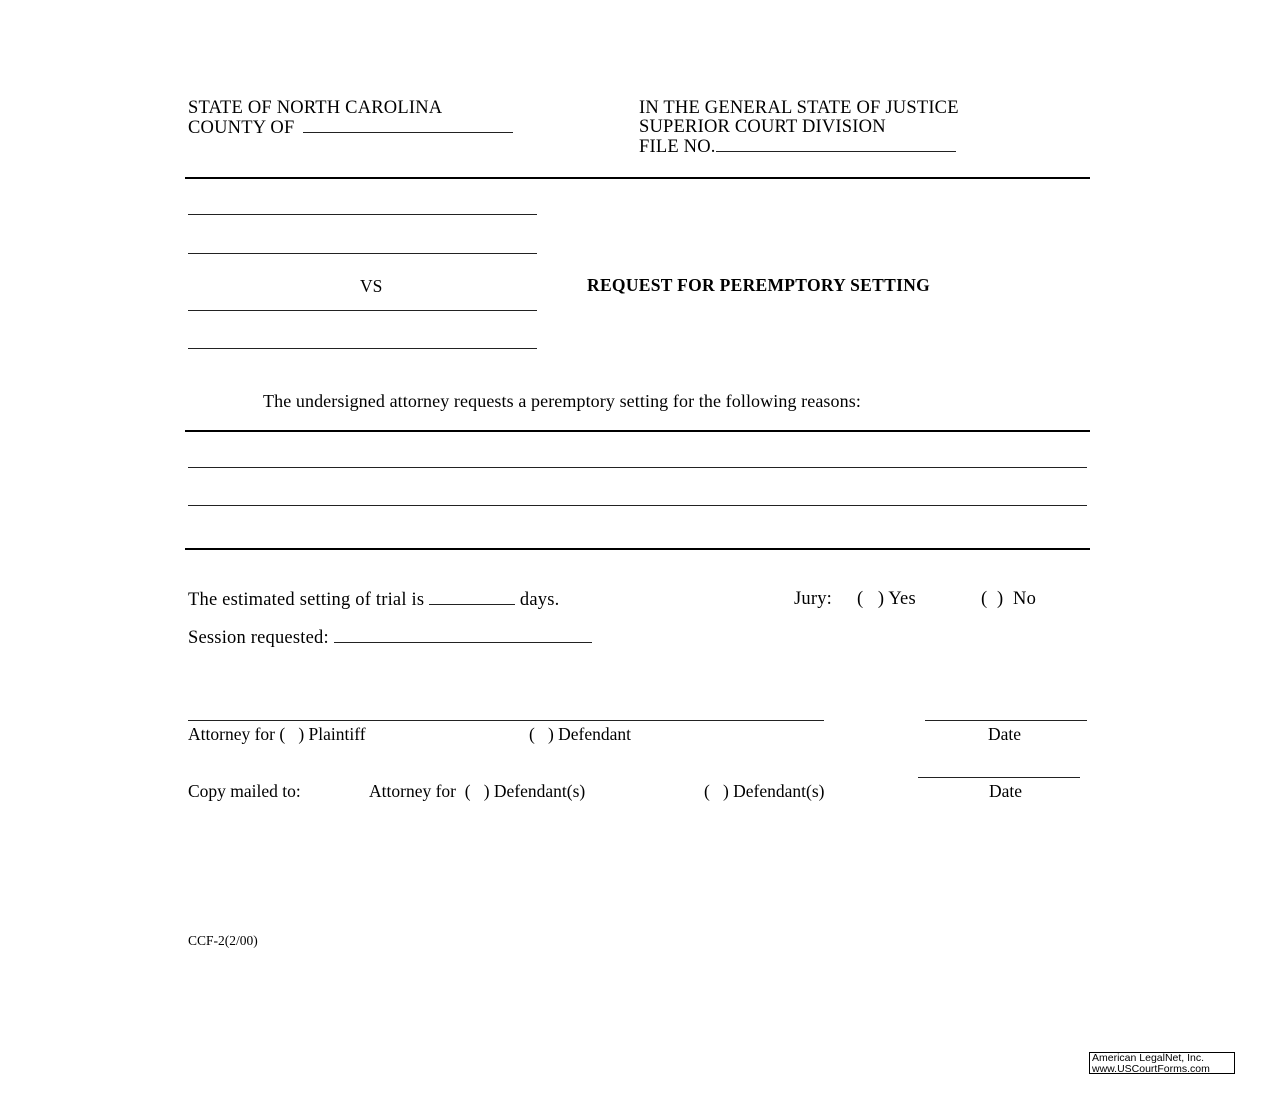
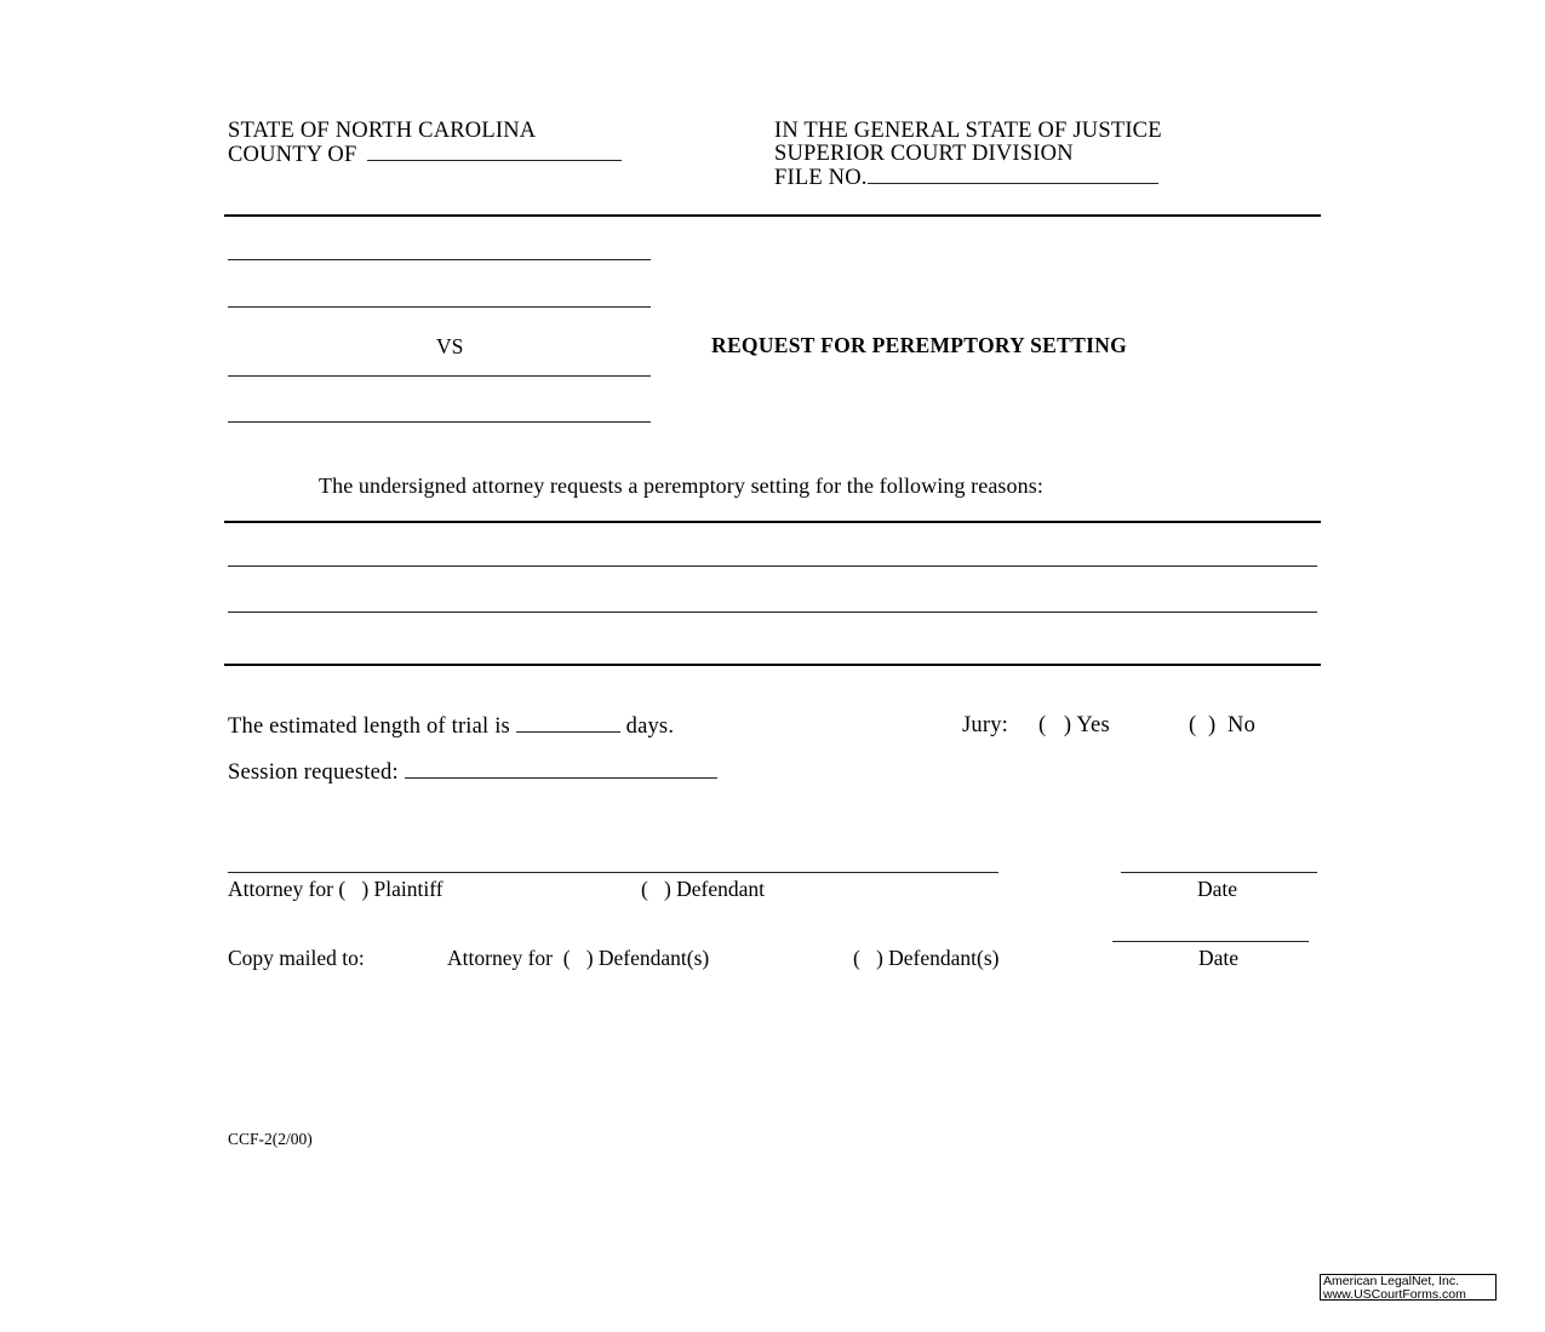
  STATE OF NORTH CAROLINA
  COUNTY OF
  IN THE GENERAL STATE OF JUSTICE
  SUPERIOR COURT DIVISION
  FILE NO.
  VS
  REQUEST FOR PEREMPTORY SETTING
  The undersigned attorney requests a peremptory setting for the following reasons:
- The estimated setting of trial is days.
+ The estimated length of trial is days.
  Jury:
  ( ) Yes
  ( ) No
  Session requested:
  Attorney for ( ) Plaintiff
  ( ) Defendant
  Date
  Copy mailed to:
  Attorney for ( ) Defendant(s)
  ( ) Defendant(s)
  Date
  CCF-2(2/00)
  American LegalNet, Inc.
  www.USCourtForms.com
